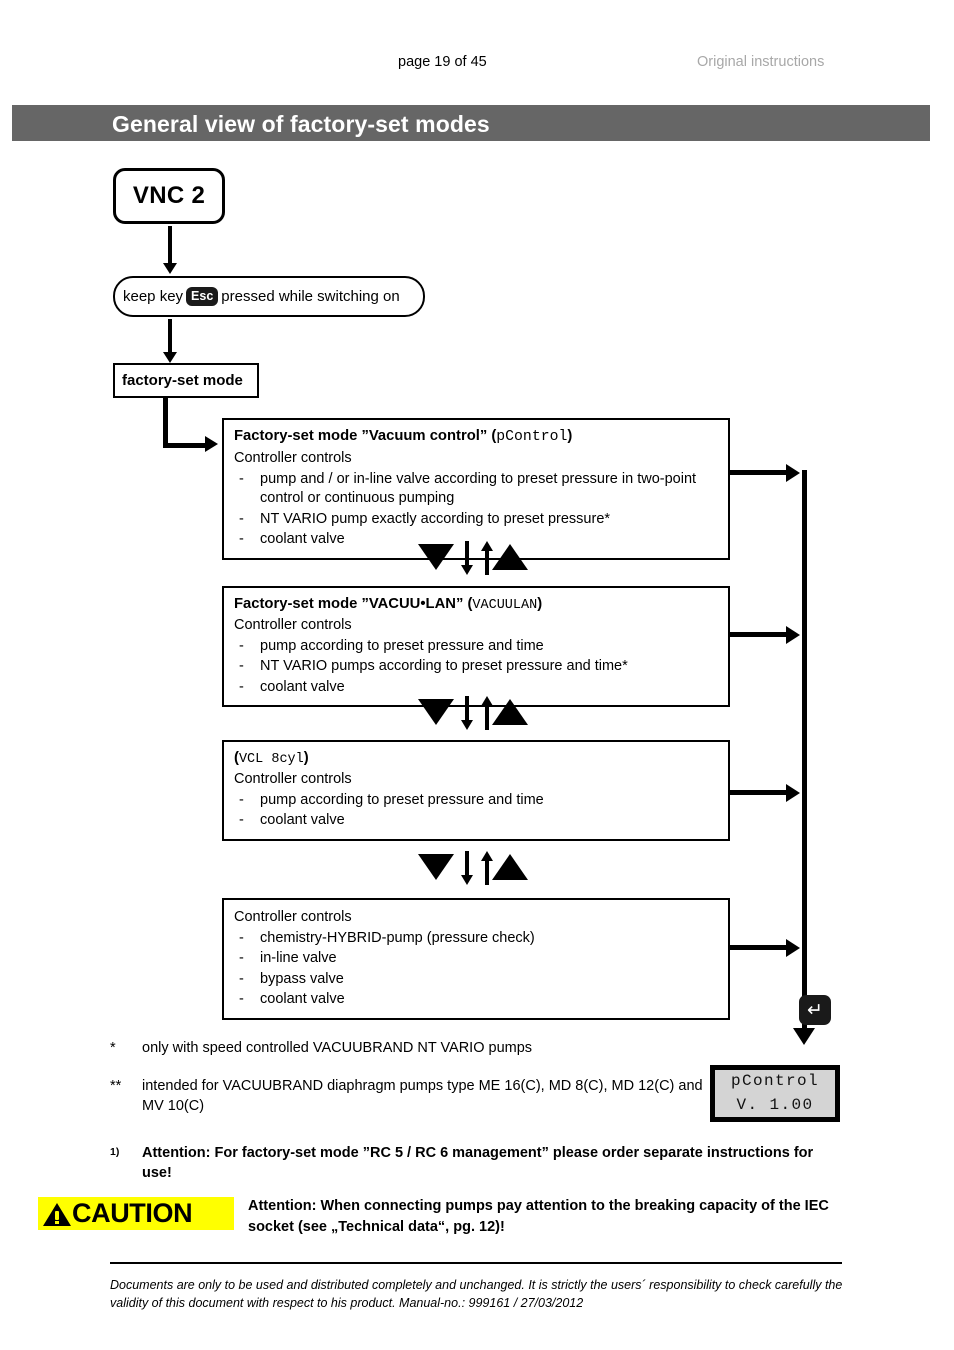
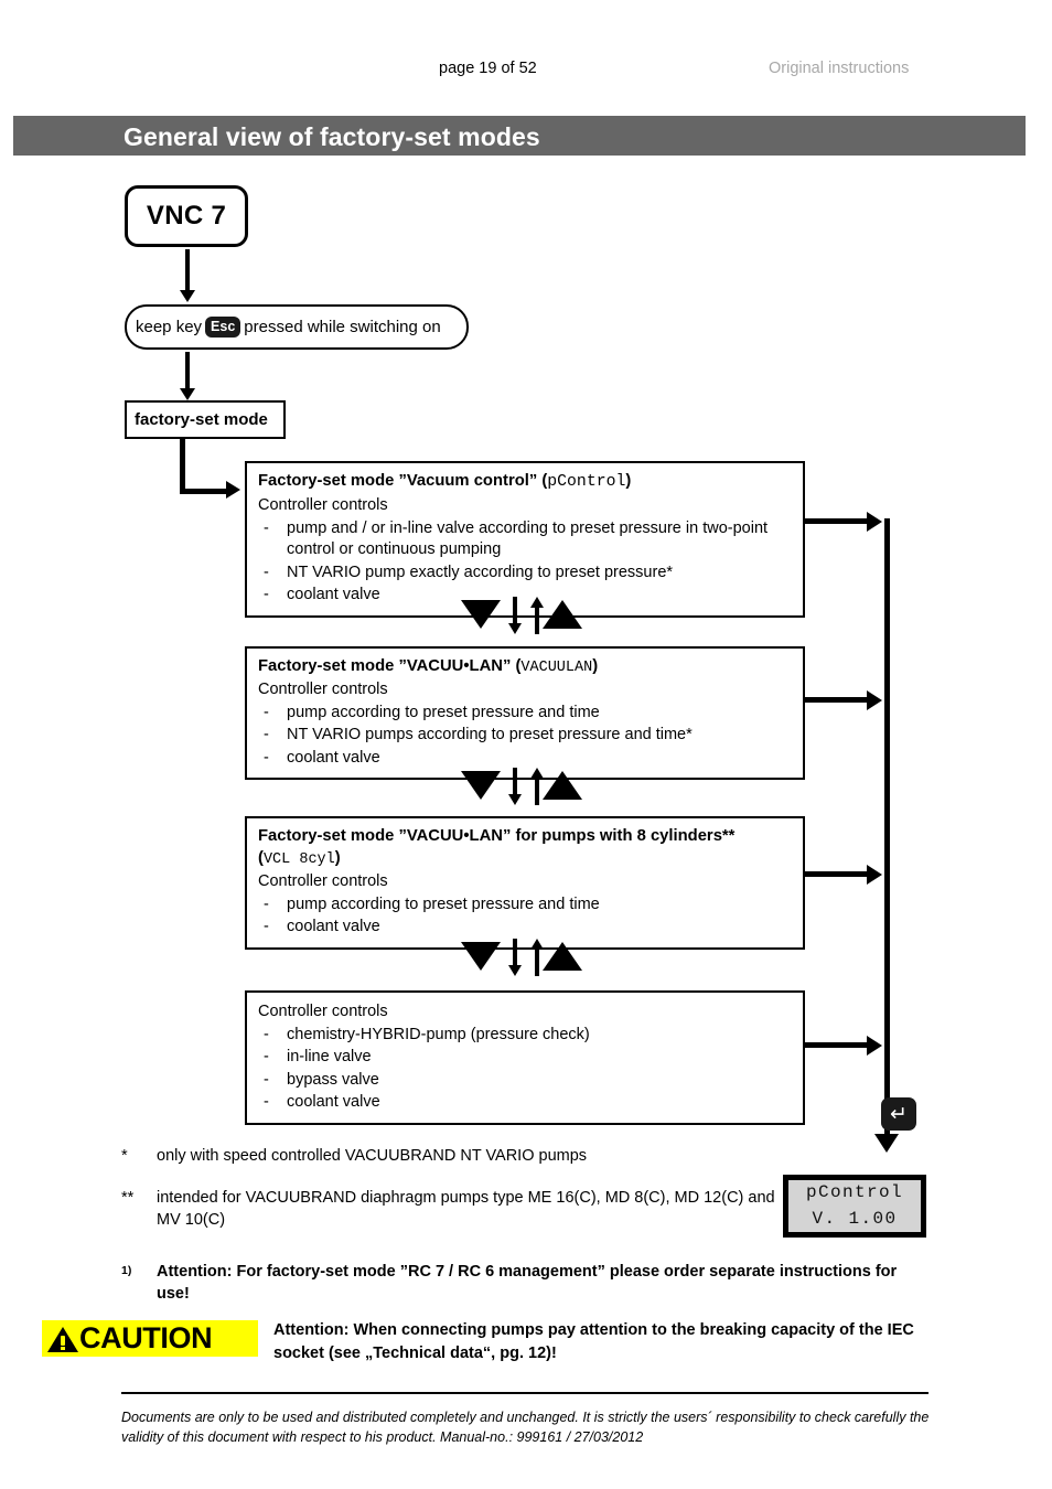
- page 19 of 45
+ page 19 of 52
  Original instructions
  General view of factory-set modes
- VNC 2
+ VNC 7
  keep key
  Esc
  pressed while switching on
  factory-set mode
  Factory-set mode ”Vacuum control” (pControl)
  Controller controls
  -
  pump and / or in-line valve according to preset pressure in two-point control or continuous pumping
  -
  NT VARIO pump exactly according to preset pressure*
  -
  coolant valve
  Factory-set mode ”VACUU•LAN” (VACUULAN)
  Controller controls
  -
  pump according to preset pressure and time
  -
  NT VARIO pumps according to preset pressure and time*
  -
  coolant valve
+ Factory-set mode ”VACUU•LAN” for pumps with 8 cylinders**
  (VCL 8cyl)
  Controller controls
  -
  pump according to preset pressure and time
  -
  coolant valve
  Controller controls
  -
  chemistry-HYBRID-pump (pressure check)
  -
  in-line valve
  -
  bypass valve
  -
  coolant valve
  ↵
  pControl
  V. 1.00
  *
  only with speed controlled VACUUBRAND NT VARIO pumps
  **
  intended for VACUUBRAND diaphragm pumps type ME 16(C), MD 8(C), MD 12(C) and MV 10(C)
  1)
- Attention: For factory-set mode ”RC 5 / RC 6 management” please order separate instructions for use!
+ Attention: For factory-set mode ”RC 7 / RC 6 management” please order separate instructions for use!
  CAUTION
  Attention: When connecting pumps pay attention to the breaking capacity of the IEC socket (see „Technical data“, pg. 12)!
  Documents are only to be used and distributed completely and unchanged. It is strictly the users´ responsibility to check carefully the validity of this document with respect to his product. Manual-no.: 999161 / 27/03/2012
